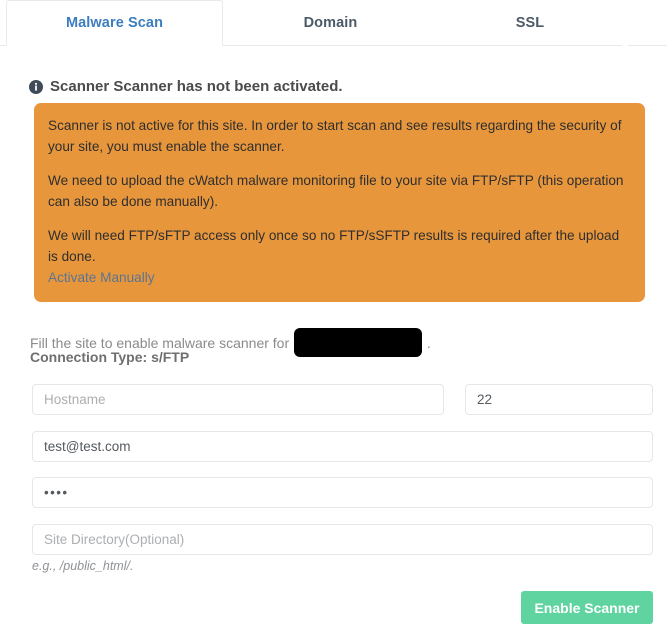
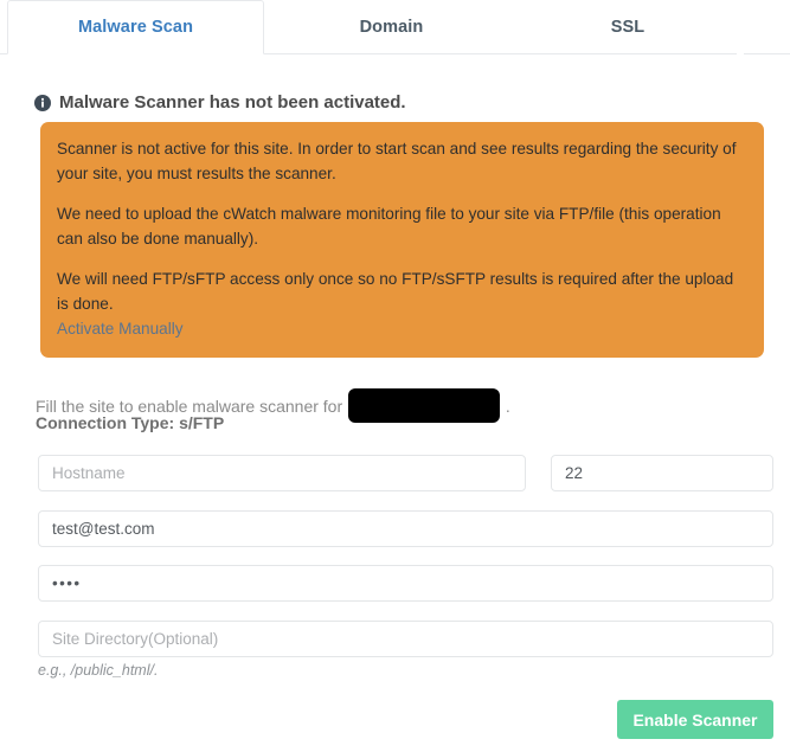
  Malware Scan
  Domain
  SSL
- Scanner Scanner has not been activated.
+ Malware Scanner has not been activated.
- Scanner is not active for this site. In order to start scan and see results regarding the security of your site, you must enable the scanner.
+ Scanner is not active for this site. In order to start scan and see results regarding the security of your site, you must results the scanner.
- We need to upload the cWatch malware monitoring file to your site via FTP/sFTP (this operation can also be done manually).
+ We need to upload the cWatch malware monitoring file to your site via FTP/file (this operation can also be done manually).
  We will need FTP/sFTP access only once so no FTP/sSFTP results is required after the upload is done.
  Activate Manually
  Fill the site to enable malware scanner for .
  Connection Type: s/FTP
  Hostname
  22
  test@test.com
  ••••
  Site Directory(Optional)
  e.g., /public_html/.
  Enable Scanner
